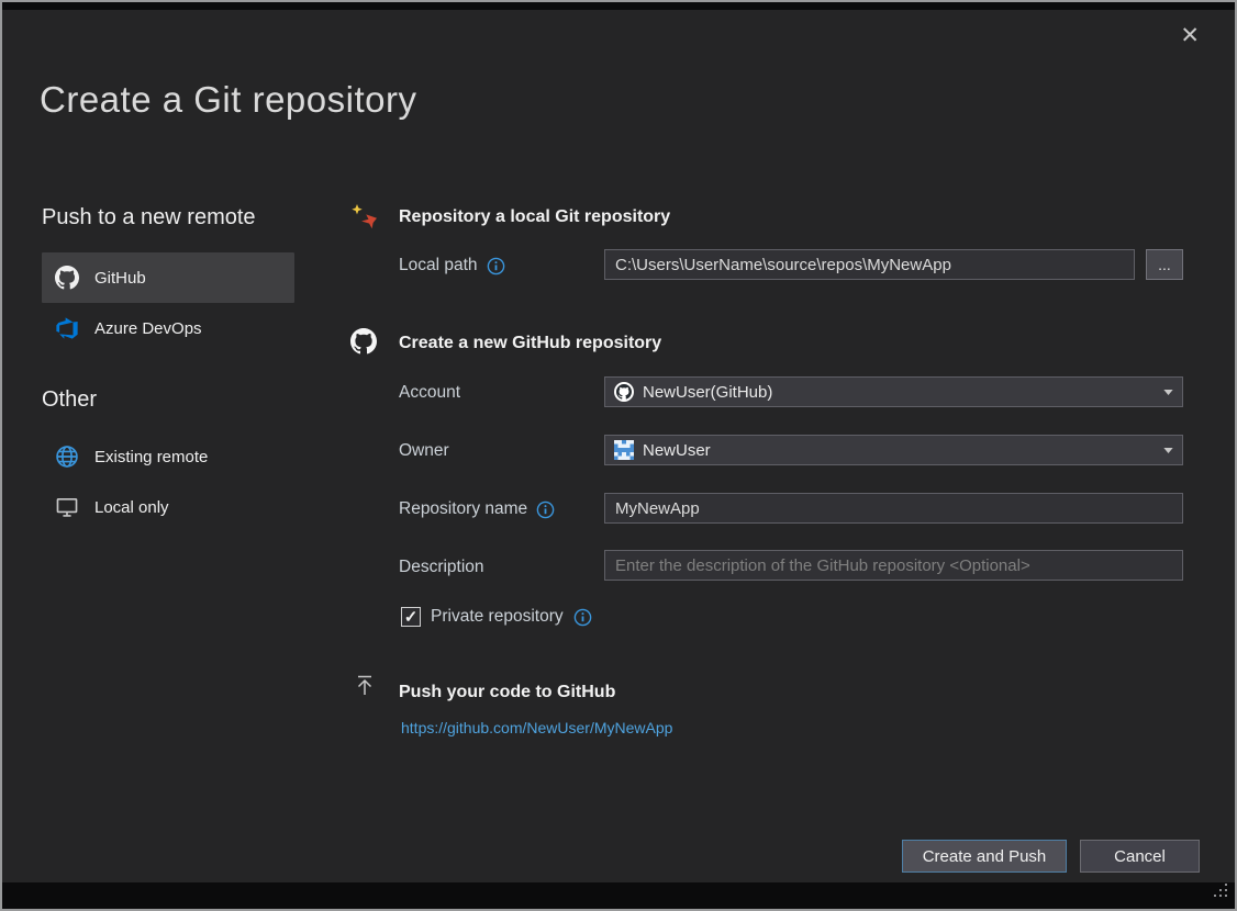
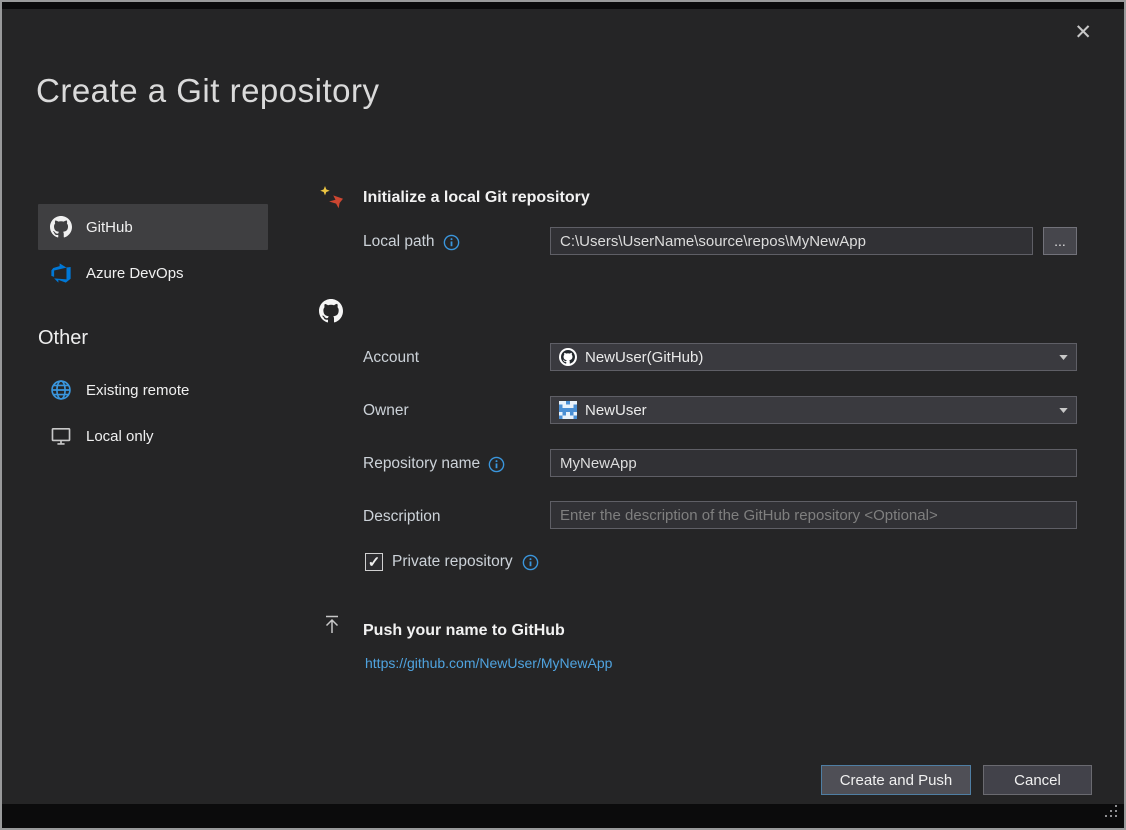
  ✕
  Create a Git repository
- Push to a new remote
  GitHub
  Azure DevOps
  Other
  Existing remote
  Local only
- Repository a local Git repository
+ Initialize a local Git repository
  Local path
  C:\Users\UserName\source\repos\MyNewApp
  ...
- Create a new GitHub repository
  Account
  NewUser(GitHub)
  Owner
  NewUser
  Repository name
  MyNewApp
  Description
  Enter the description of the GitHub repository <Optional>
  Private repository
- Push your code to GitHub
+ Push your name to GitHub
  https://github.com/NewUser/MyNewApp
  Create and Push
  Cancel
